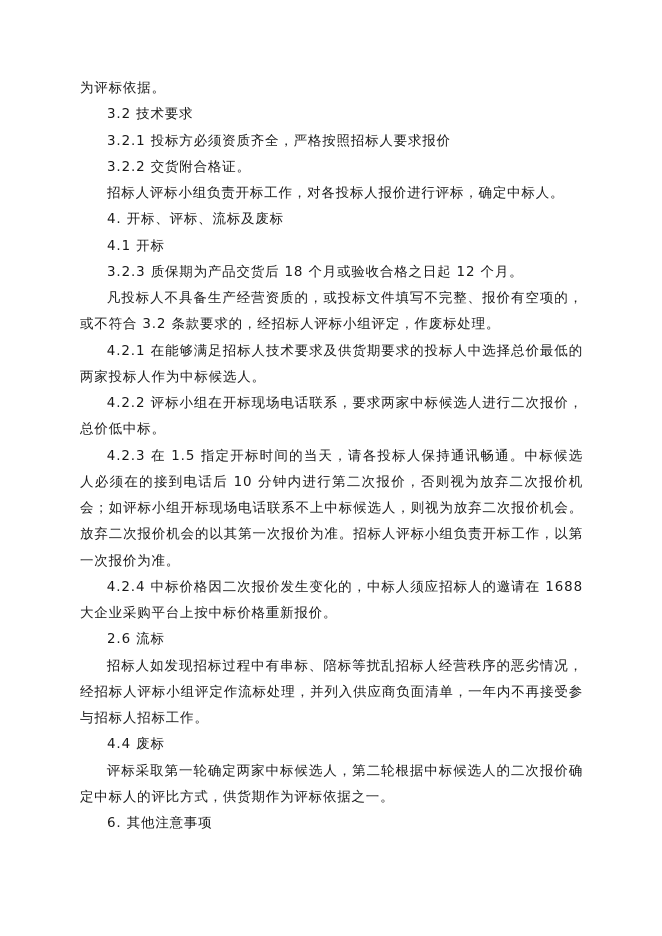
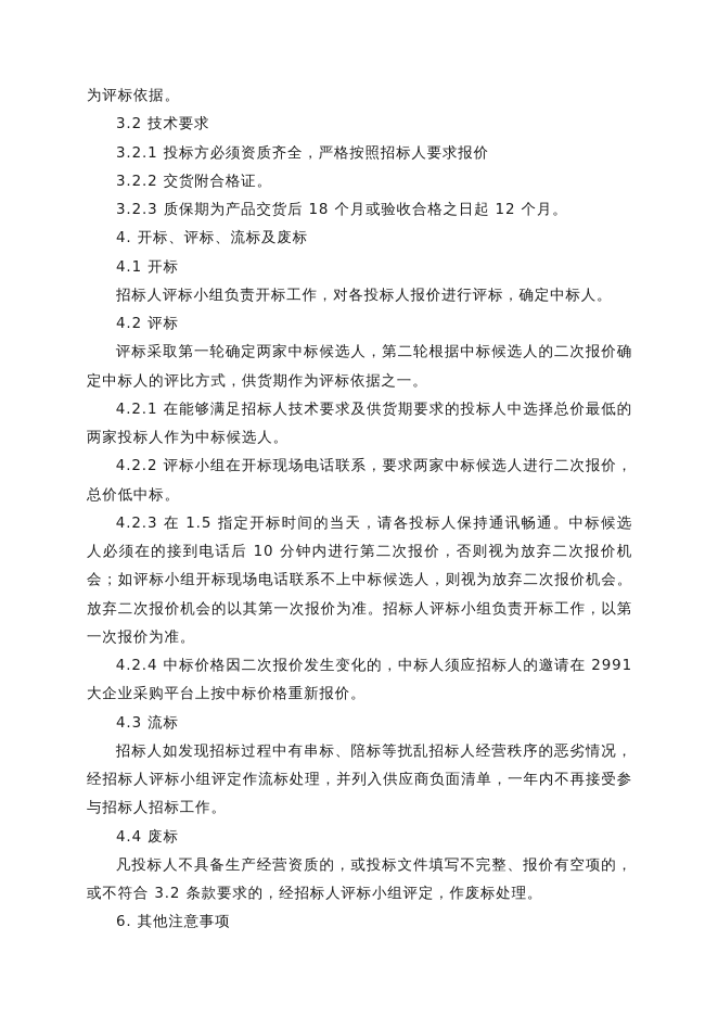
  为评标依据。
  3.2 技术要求
  3.2.1 投标方必须资质齐全，严格按照招标人要求报价
  3.2.2 交货附合格证。
- 招标人评标小组负责开标工作，对各投标人报价进行评标，确定中标人。
+ 3.2.3 质保期为产品交货后 18 个月或验收合格之日起 12 个月。
  4. 开标、评标、流标及废标
  4.1 开标
- 3.2.3 质保期为产品交货后 18 个月或验收合格之日起 12 个月。
+ 招标人评标小组负责开标工作，对各投标人报价进行评标，确定中标人。
+ 4.2 评标
- 凡投标人不具备生产经营资质的，或投标文件填写不完整、报价有空项的，或不符合 3.2 条款要求的，经招标人评标小组评定，作废标处理。
+ 评标采取第一轮确定两家中标候选人，第二轮根据中标候选人的二次报价确定中标人的评比方式，供货期作为评标依据之一。
  4.2.1 在能够满足招标人技术要求及供货期要求的投标人中选择总价最低的两家投标人作为中标候选人。
  4.2.2 评标小组在开标现场电话联系，要求两家中标候选人进行二次报价，总价低中标。
  4.2.3 在 1.5 指定开标时间的当天，请各投标人保持通讯畅通。中标候选人必须在的接到电话后 10 分钟内进行第二次报价，否则视为放弃二次报价机会；如评标小组开标现场电话联系不上中标候选人，则视为放弃二次报价机会。放弃二次报价机会的以其第一次报价为准。招标人评标小组负责开标工作，以第一次报价为准。
- 4.2.4 中标价格因二次报价发生变化的，中标人须应招标人的邀请在 1688 大企业采购平台上按中标价格重新报价。
+ 4.2.4 中标价格因二次报价发生变化的，中标人须应招标人的邀请在 2991 大企业采购平台上按中标价格重新报价。
- 2.6 流标
+ 4.3 流标
  招标人如发现招标过程中有串标、陪标等扰乱招标人经营秩序的恶劣情况，经招标人评标小组评定作流标处理，并列入供应商负面清单，一年内不再接受参与招标人招标工作。
  4.4 废标
- 评标采取第一轮确定两家中标候选人，第二轮根据中标候选人的二次报价确定中标人的评比方式，供货期作为评标依据之一。
+ 凡投标人不具备生产经营资质的，或投标文件填写不完整、报价有空项的，或不符合 3.2 条款要求的，经招标人评标小组评定，作废标处理。
  6. 其他注意事项
